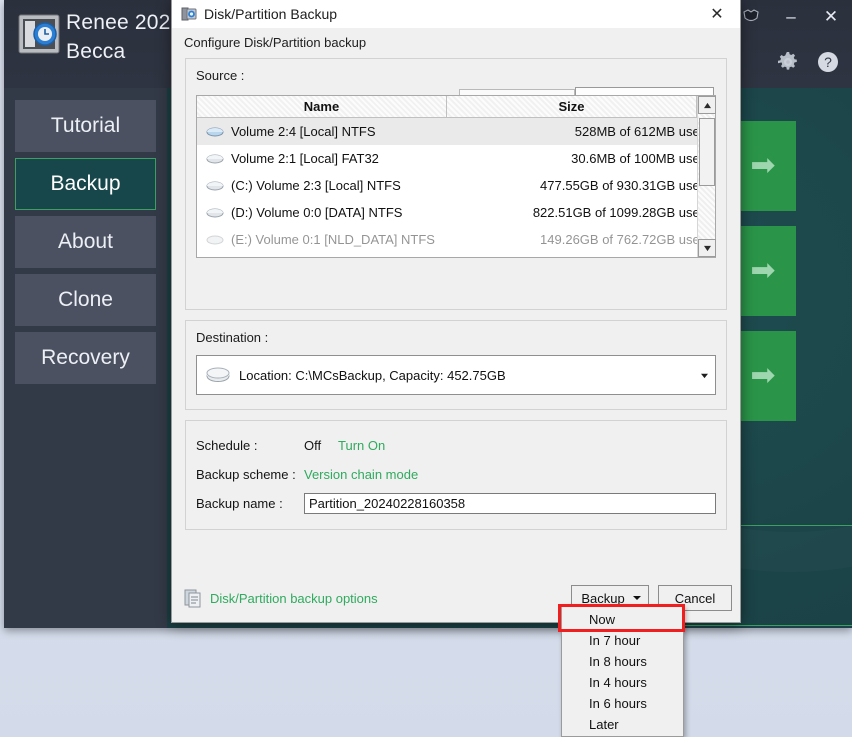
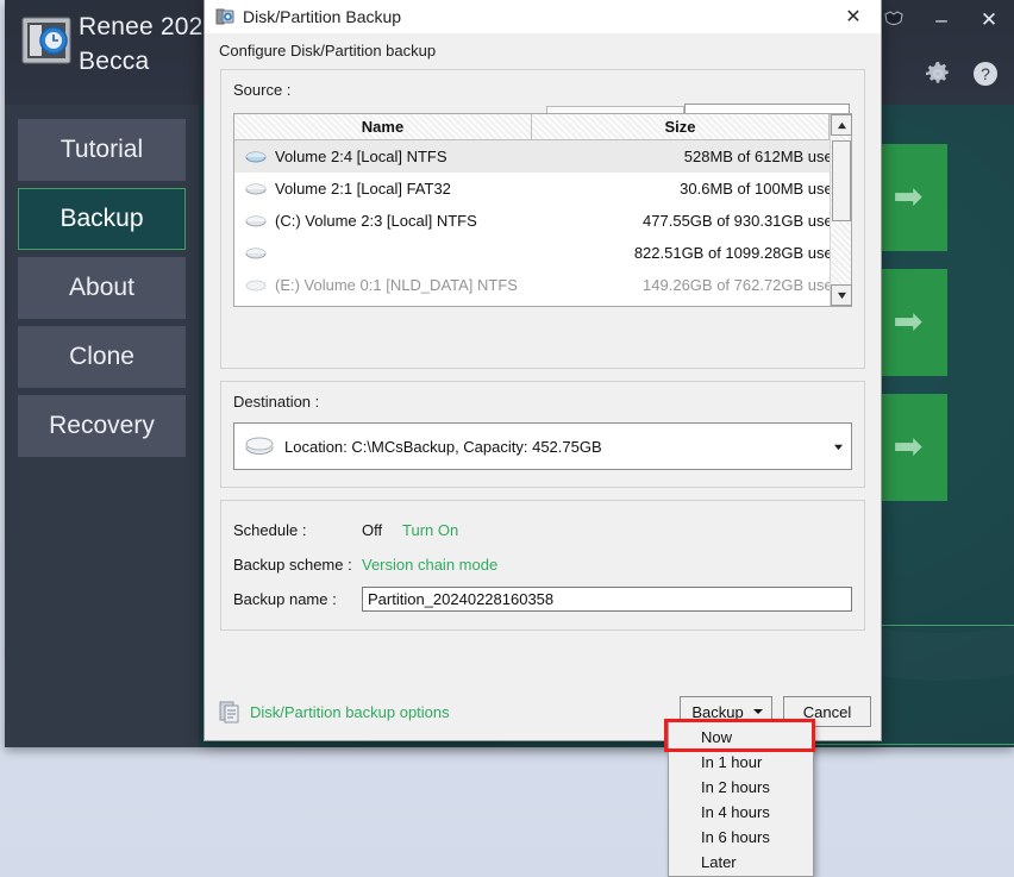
  Renee 202
  Becca
  –
  ✕
  ?
  Tutorial
  Backup
  About
  Clone
  Recovery
  ➡
  ➡
  ➡
  Disk/Partition Backup
  ✕
  Configure Disk/Partition backup
  Source :
  Name
  Size
  Volume 2:4 [Local] NTFS
  528MB of 612MB us
  Volume 2:1 [Local] FAT32
  30.6MB of 100MB us
  (C:) Volume 2:3 [Local] NTFS
  477.55GB of 930.31GB us
- (D:) Volume 0:0 [DATA] NTFS
  822.51GB of 1099.28GB us
  (E:) Volume 0:1 [NLD_DATA] NTFS
  149.26GB of 762.72GB us
  Destination :
  Location: C:\MCsBackup, Capacity: 452.75GB
  Schedule :
  Off
  Turn On
  Backup scheme :
  Version chain mode
  Backup name :
  Partition_20240228160358
  Disk/Partition backup options
  Backup
  Cancel
  Now
- In 7 hour
+ In 1 hour
- In 8 hours
+ In 2 hours
  In 4 hours
  In 6 hours
  Later
